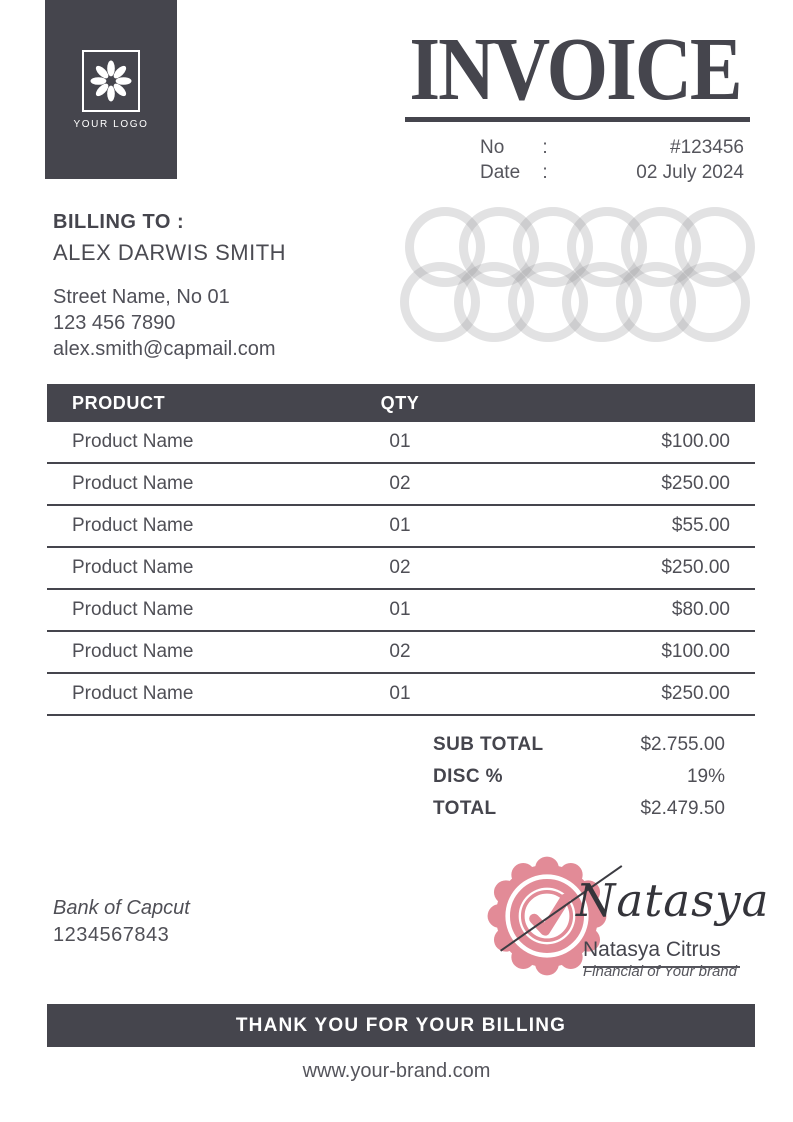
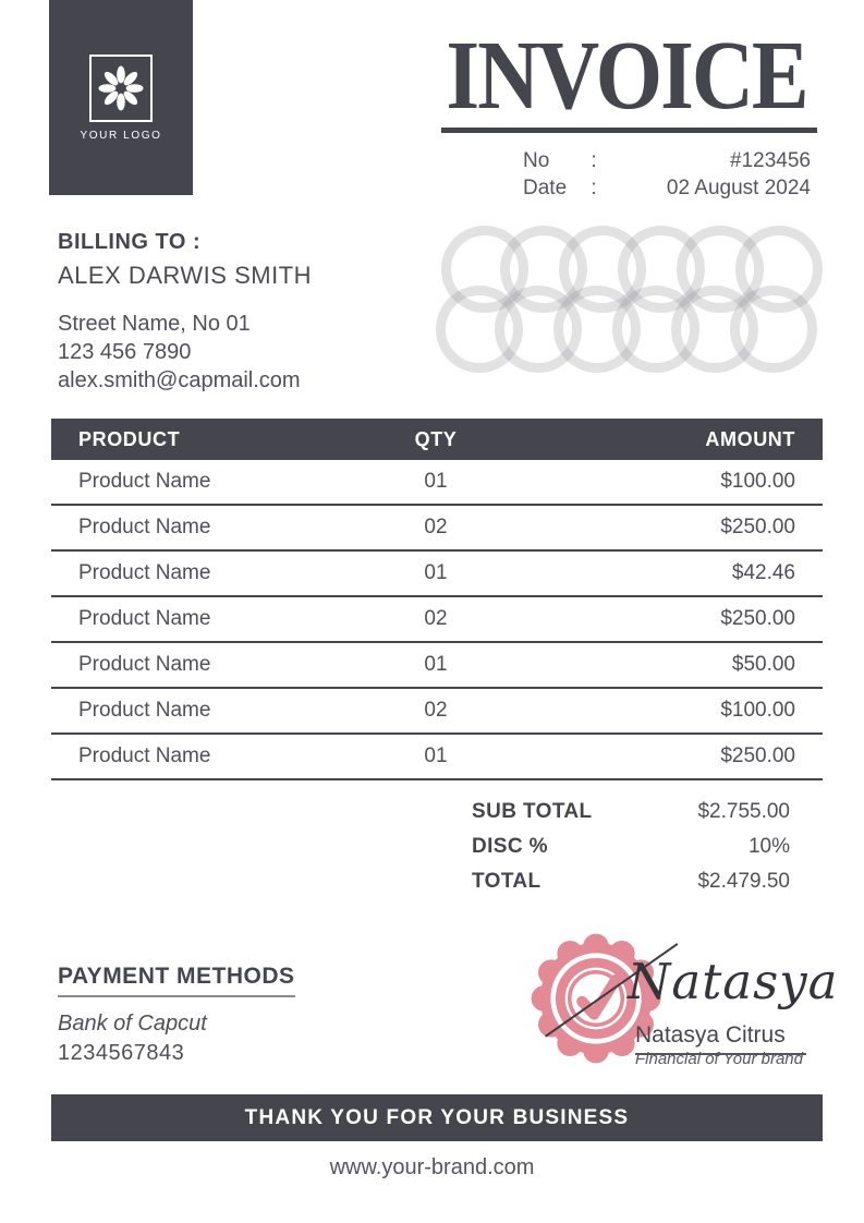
  YOUR LOGO
  INVOICE
  No
  :
  #123456
  Date
  :
- 02 July 2024
+ 02 August 2024
  BILLING TO :
  ALEX DARWIS SMITH
  Street Name, No 01
  123 456 7890
  alex.smith@capmail.com
  PRODUCT
  QTY
+ AMOUNT
  Product Name
  01
  $100.00
  Product Name
  02
  $250.00
  Product Name
  01
- $55.00
+ $42.46
  Product Name
  02
  $250.00
  Product Name
  01
- $80.00
+ $50.00
  Product Name
  02
  $100.00
  Product Name
  01
  $250.00
  SUB TOTAL
  $2.755.00
  DISC %
- 19%
+ 10%
  TOTAL
  $2.479.50
+ PAYMENT METHODS
  Bank of Capcut
  1234567843
  Natasya
  Natasya Citrus
  Financial of Your brand
- THANK YOU FOR YOUR BILLING
+ THANK YOU FOR YOUR BUSINESS
  www.your-brand.com
